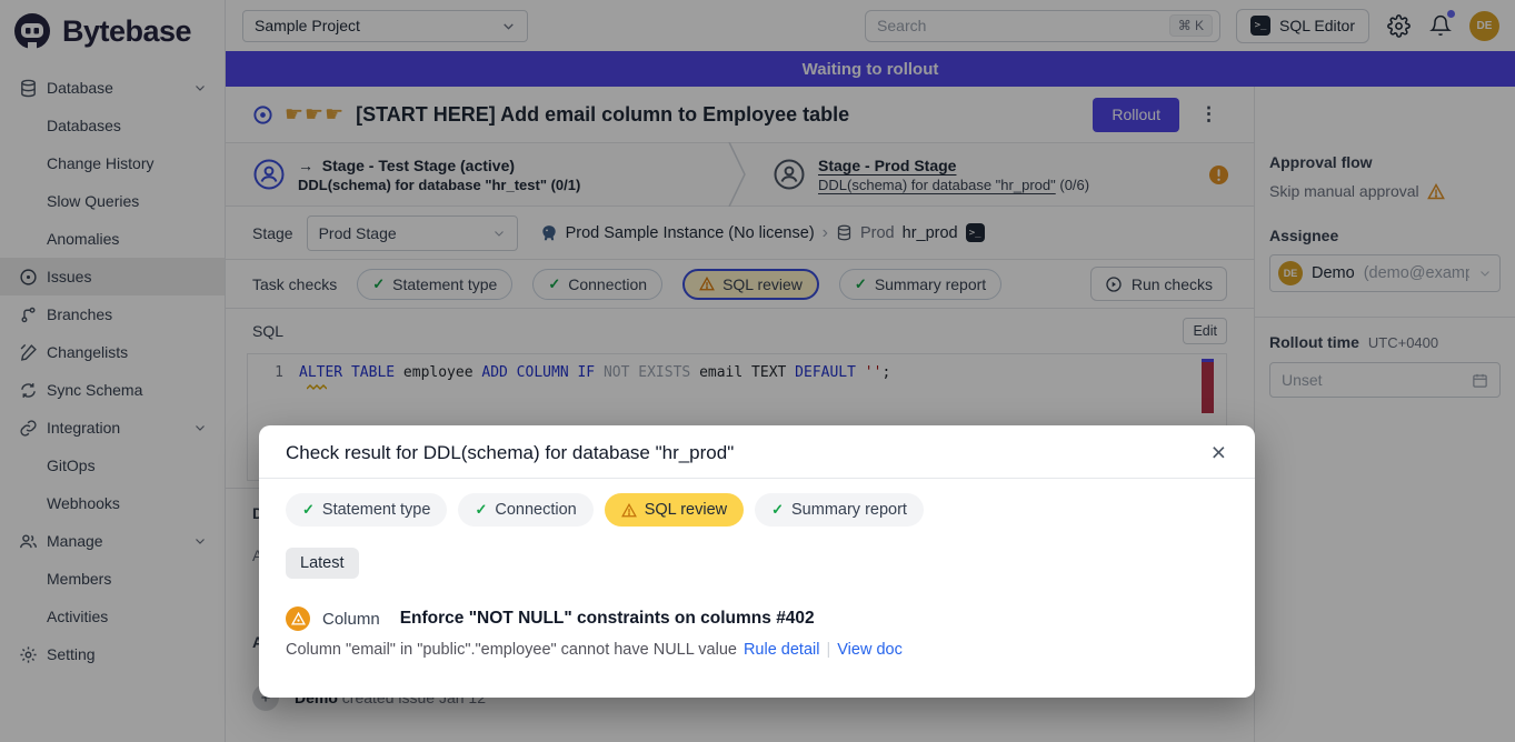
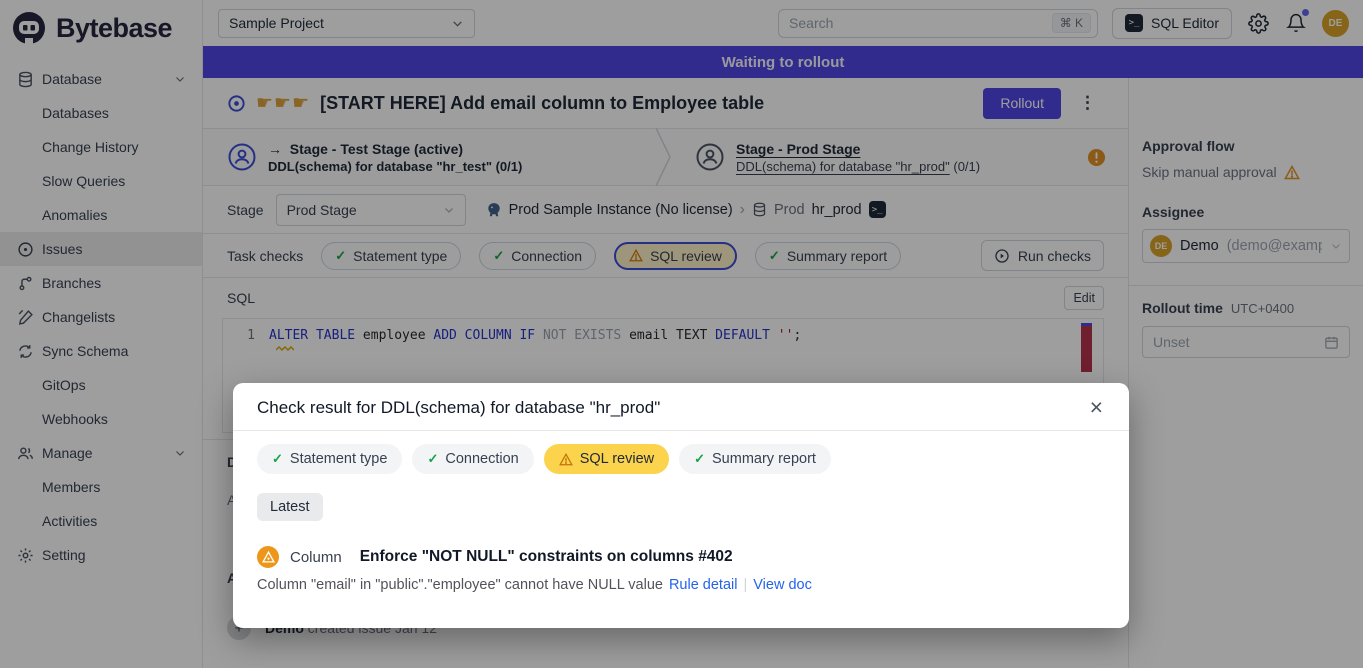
  Bytebase
  Database
  Databases
  Change History
  Slow Queries
  Anomalies
  Issues
  Branches
  Changelists
  Sync Schema
- Integration
  GitOps
  Webhooks
  Manage
  Members
  Activities
  Setting
  Sample Project
  Search
  ⌘ K
  >_
  SQL Editor
  DE
  Waiting to rollout
  ☛☛☛
  [START HERE] Add email column to Employee table
  Rollout
  ⋮
  → Stage - Test Stage (active)
  DDL(schema) for database "hr_test" (0/1)
  Stage - Prod Stage
- DDL(schema) for database "hr_prod" (0/6)
+ DDL(schema) for database "hr_prod" (0/1)
  Stage
  Prod Stage
  Prod Sample Instance (No license)
  ›
  Prod
  hr_prod
  >_
  Task checks
  ✓
  Statement type
  ✓
  Connection
  SQL review
  ✓
  Summary report
  Run checks
  SQL
  Edit
  1
  ALTER TABLE employee ADD COLUMN IF NOT EXISTS email TEXT DEFAULT '';
  +
  Demo created issue Jan 12
  Approval flow
  Skip manual approval
  Assignee
  DE
  Demo
  (demo@examp
  Rollout time
  UTC+0400
  Unset
  Check result for DDL(schema) for database "hr_prod"
  ×
  ✓
  Statement type
  ✓
  Connection
  SQL review
  ✓
  Summary report
  Latest
  Column
  Enforce "NOT NULL" constraints on columns #402
  Column "email" in "public"."employee" cannot have NULL value
  Rule detail
  |
  View doc
